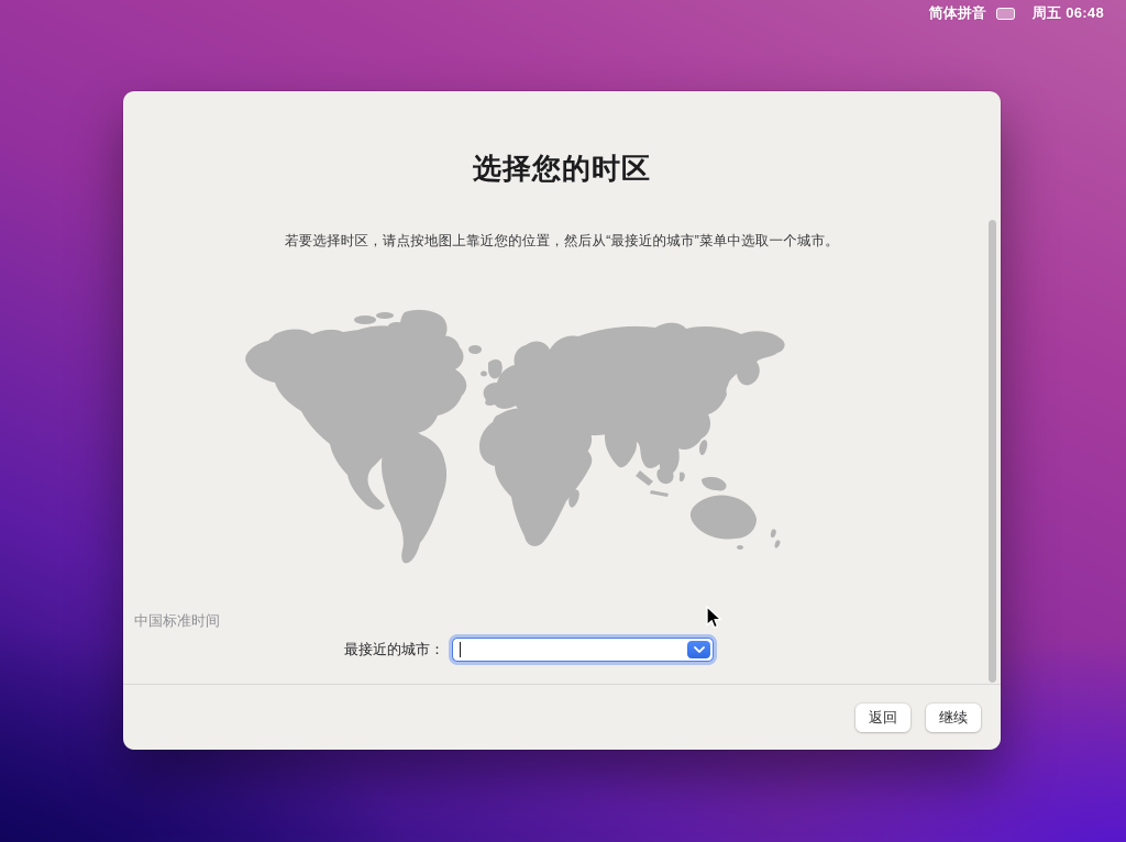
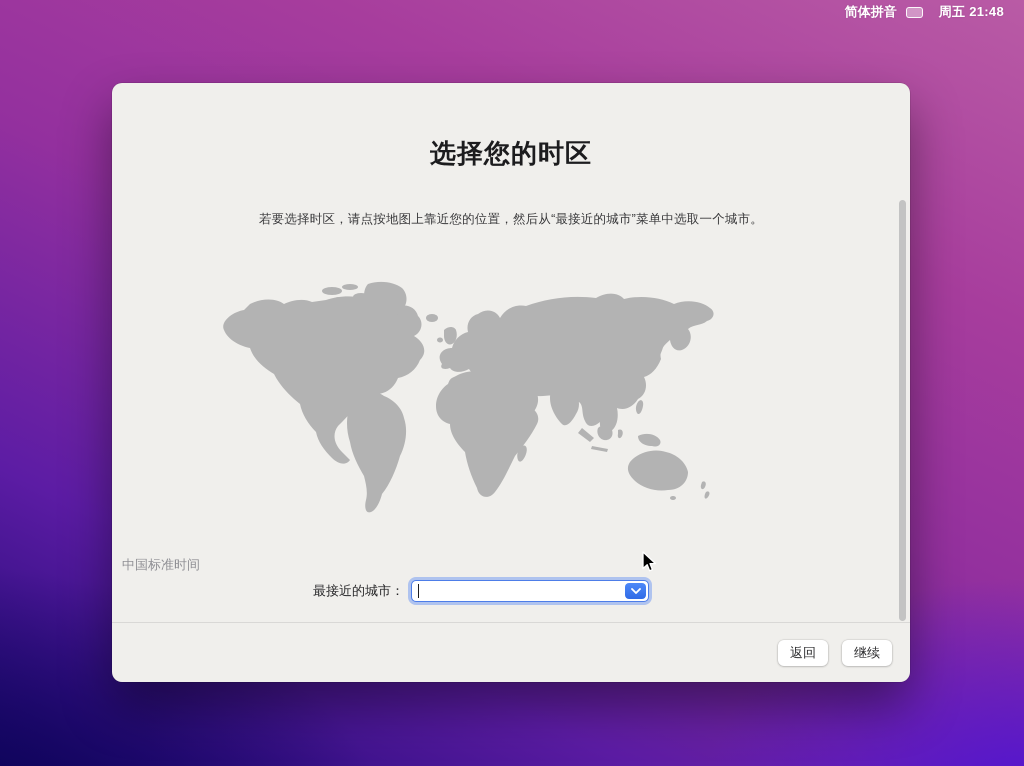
  简体拼音
- 周五 06:48
+ 周五 21:48
  选择您的时区
  若要选择时区，请点按地图上靠近您的位置，然后从“最接近的城市”菜单中选取一个城市。
  中国标准时间
  最接近的城市：
  返回
  继续
